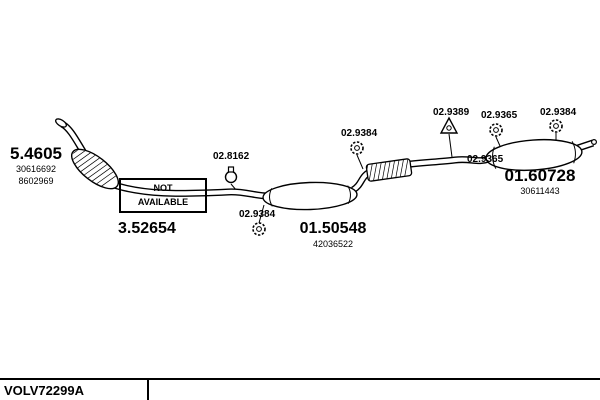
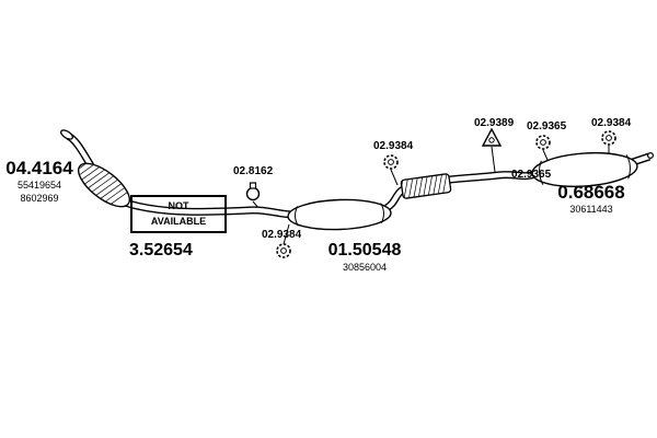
- 5.4605
+ 04.4164
- 30616692
+ 55419654
  8602969
  NOT
  AVAILABLE
  3.52654
  02.8162
  02.9384
  02.9384
  01.50548
- 42036522
+ 30856004
  02.9389
  02.9365
  02.9384
  02.9365
- 01.60728
+ 0.68668
  30611443
- VOLV72299A
